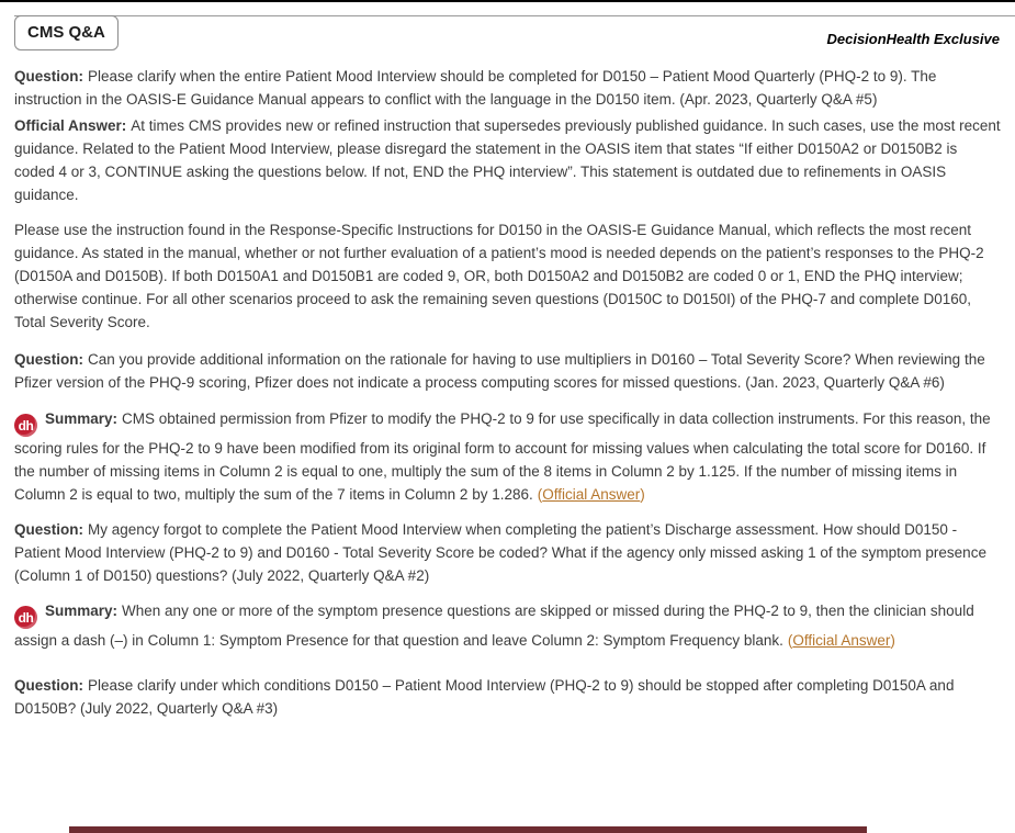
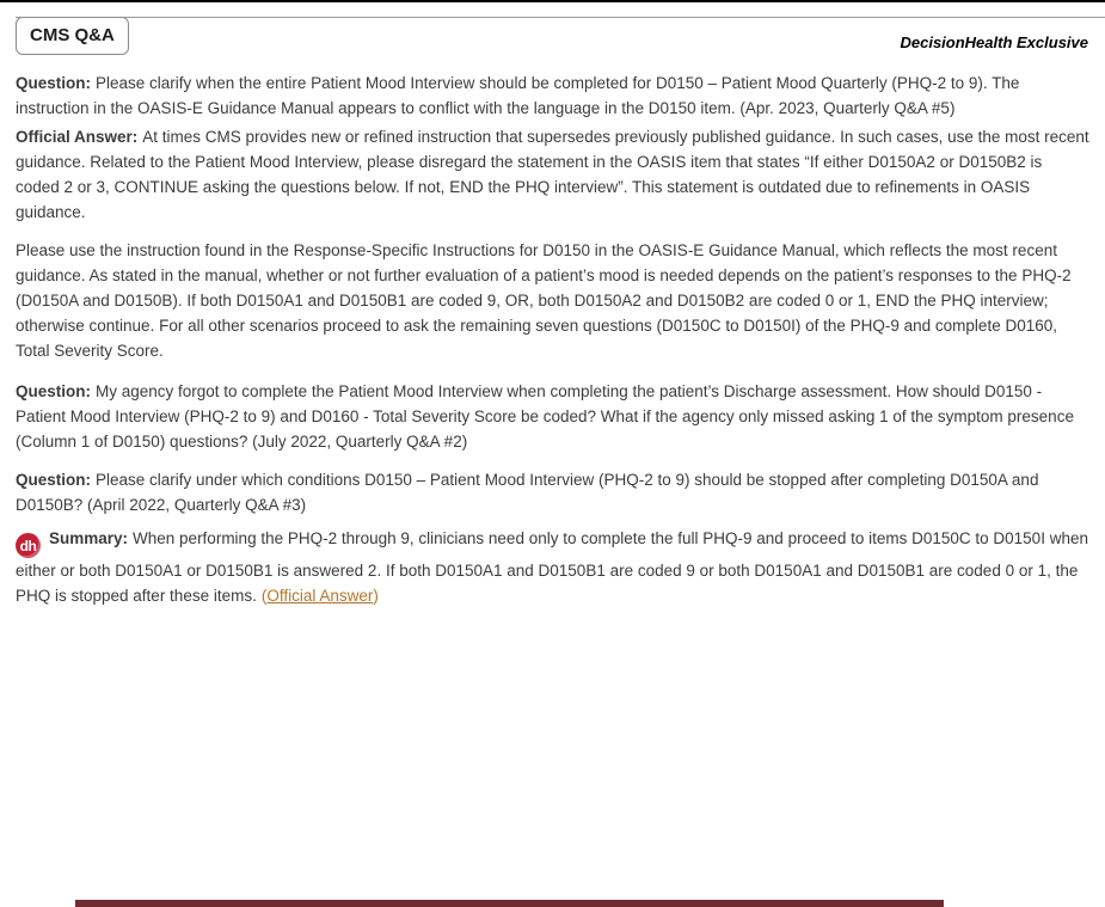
  CMS Q&A
  DecisionHealth Exclusive
  Question: Please clarify when the entire Patient Mood Interview should be completed for D0150 – Patient Mood Quarterly (PHQ-2 to 9). The instruction in the OASIS-E Guidance Manual appears to conflict with the language in the D0150 item. (Apr. 2023, Quarterly Q&A #5)
- Official Answer: At times CMS provides new or refined instruction that supersedes previously published guidance. In such cases, use the most recent guidance. Related to the Patient Mood Interview, please disregard the statement in the OASIS item that states “If either D0150A2 or D0150B2 is coded 4 or 3, CONTINUE asking the questions below. If not, END the PHQ interview”. This statement is outdated due to refinements in OASIS guidance.
+ Official Answer: At times CMS provides new or refined instruction that supersedes previously published guidance. In such cases, use the most recent guidance. Related to the Patient Mood Interview, please disregard the statement in the OASIS item that states “If either D0150A2 or D0150B2 is coded 2 or 3, CONTINUE asking the questions below. If not, END the PHQ interview”. This statement is outdated due to refinements in OASIS guidance.
- Please use the instruction found in the Response-Specific Instructions for D0150 in the OASIS-E Guidance Manual, which reflects the most recent guidance. As stated in the manual, whether or not further evaluation of a patient’s mood is needed depends on the patient’s responses to the PHQ-2 (D0150A and D0150B). If both D0150A1 and D0150B1 are coded 9, OR, both D0150A2 and D0150B2 are coded 0 or 1, END the PHQ interview; otherwise continue. For all other scenarios proceed to ask the remaining seven questions (D0150C to D0150I) of the PHQ-7 and complete D0160, Total Severity Score.
+ Please use the instruction found in the Response-Specific Instructions for D0150 in the OASIS-E Guidance Manual, which reflects the most recent guidance. As stated in the manual, whether or not further evaluation of a patient’s mood is needed depends on the patient’s responses to the PHQ-2 (D0150A and D0150B). If both D0150A1 and D0150B1 are coded 9, OR, both D0150A2 and D0150B2 are coded 0 or 1, END the PHQ interview; otherwise continue. For all other scenarios proceed to ask the remaining seven questions (D0150C to D0150I) of the PHQ-9 and complete D0160, Total Severity Score.
- Question: Can you provide additional information on the rationale for having to use multipliers in D0160 – Total Severity Score? When reviewing the Pfizer version of the PHQ-9 scoring, Pfizer does not indicate a process computing scores for missed questions. (Jan. 2023, Quarterly Q&A #6)
- dh Summary: CMS obtained permission from Pfizer to modify the PHQ-2 to 9 for use specifically in data collection instruments. For this reason, the scoring rules for the PHQ-2 to 9 have been modified from its original form to account for missing values when calculating the total score for D0160. If the number of missing items in Column 2 is equal to one, multiply the sum of the 8 items in Column 2 by 1.125. If the number of missing items in Column 2 is equal to two, multiply the sum of the 7 items in Column 2 by 1.286. (Official Answer)
  Question: My agency forgot to complete the Patient Mood Interview when completing the patient’s Discharge assessment. How should D0150 - Patient Mood Interview (PHQ-2 to 9) and D0160 - Total Severity Score be coded? What if the agency only missed asking 1 of the symptom presence (Column 1 of D0150) questions? (July 2022, Quarterly Q&A #2)
- dh Summary: When any one or more of the symptom presence questions are skipped or missed during the PHQ-2 to 9, then the clinician should assign a dash (–) in Column 1: Symptom Presence for that question and leave Column 2: Symptom Frequency blank. (Official Answer)
- Question: Please clarify under which conditions D0150 – Patient Mood Interview (PHQ-2 to 9) should be stopped after completing D0150A and D0150B? (July 2022, Quarterly Q&A #3)
+ Question: Please clarify under which conditions D0150 – Patient Mood Interview (PHQ-2 to 9) should be stopped after completing D0150A and D0150B? (April 2022, Quarterly Q&A #3)
+ dh Summary: When performing the PHQ-2 through 9, clinicians need only to complete the full PHQ-9 and proceed to items D0150C to D0150I when either or both D0150A1 or D0150B1 is answered 2. If both D0150A1 and D0150B1 are coded 9 or both D0150A1 and D0150B1 are coded 0 or 1, the PHQ is stopped after these items. (Official Answer)
